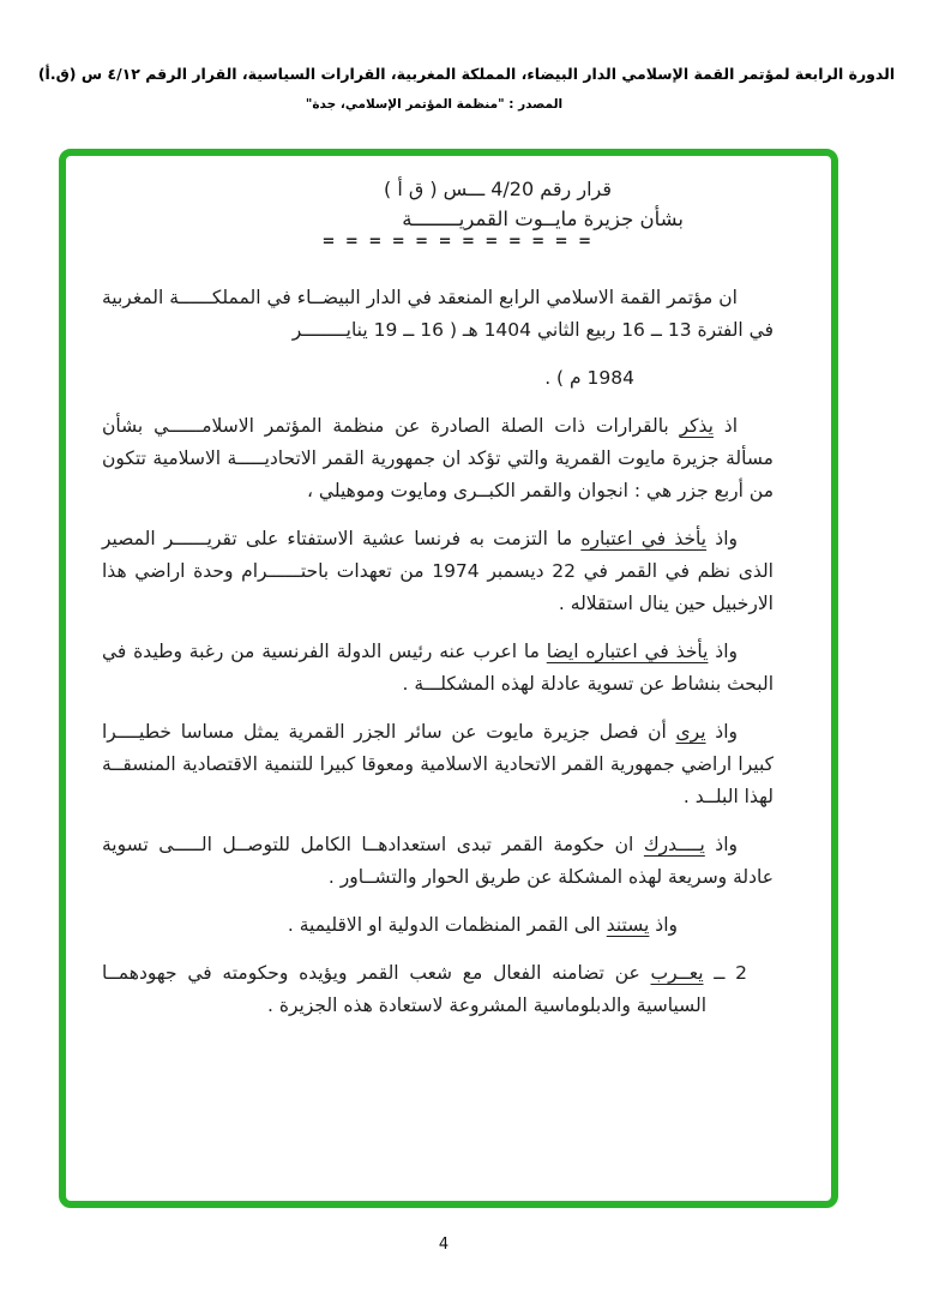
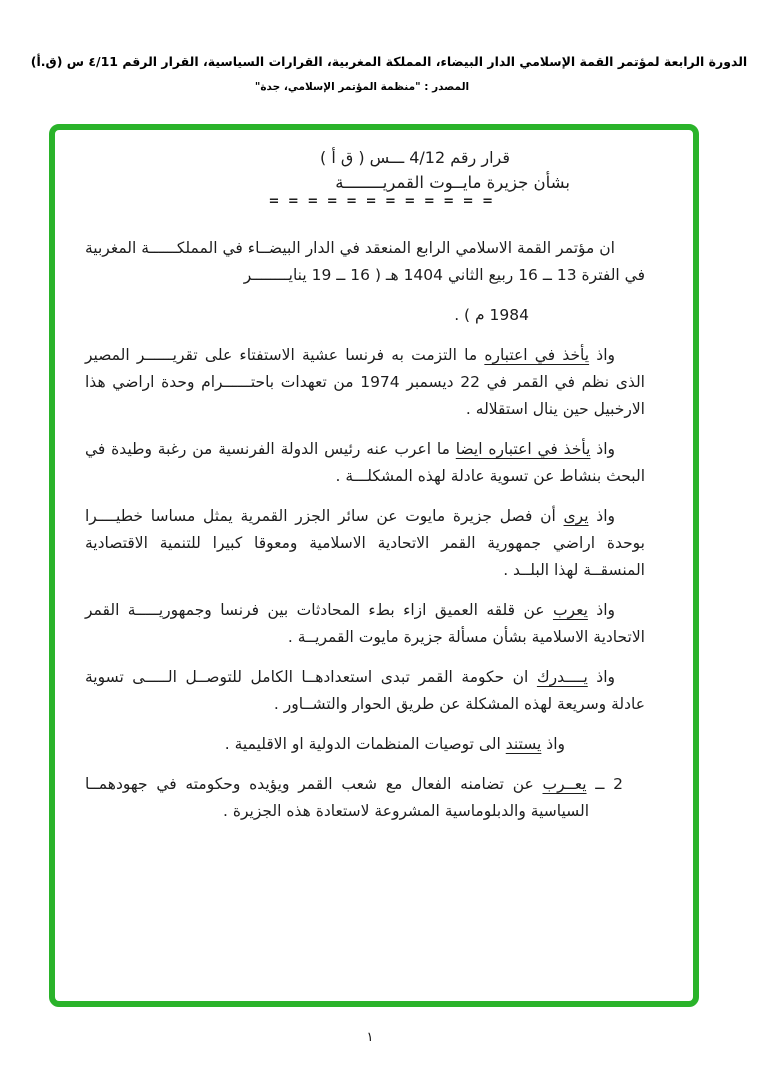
- الدورة الرابعة لمؤتمر القمة الإسلامي الدار البيضاء، المملكة المغربية، القرارات السياسية، القرار الرقم ٤/١٢ س (ق.أ)
+ الدورة الرابعة لمؤتمر القمة الإسلامي الدار البيضاء، المملكة المغربية، القرارات السياسية، القرار الرقم ٤/11 س (ق.أ)
  المصدر : "منظمة المؤتمر الإسلامي، جدة"
- قرار رقم 4/20 ـــس ( ق أ )
+ قرار رقم 4/12 ـــس ( ق أ )
  بشأن جزيرة مايــوت القمريــــــــة
  = = = = = = = = = = = =
  ان مؤتمر القمة الاسلامي الرابع المنعقد في الدار البيضــاء في المملكــــــة المغربية في الفترة 13 ــ 16 ربيع الثاني 1404 هـ ( 16 ــ 19 ينايــــــــر
  1984 م ) .
- اذ يذكر بالقرارات ذات الصلة الصادرة عن منظمة المؤتمر الاسلامــــــي بشأن مسألة جزيرة مايوت القمرية والتي تؤكد ان جمهورية القمر الاتحاديـــــة الاسلامية تتكون من أربع جزر هي : انجوان والقمر الكبــرى ومايوت وموهيلي ،
  واذ يأخذ في اعتباره ما التزمت به فرنسا عشية الاستفتاء على تقريــــــر المصير الذى نظم في القمر في 22 ديسمبر 1974 من تعهدات باحتــــــرام وحدة اراضي هذا الارخبيل حين ينال استقلاله .
  واذ يأخذ في اعتباره ايضا ما اعرب عنه رئيس الدولة الفرنسية من رغبة وطيدة في البحث بنشاط عن تسوية عادلة لهذه المشكلـــة .
- واذ يرى أن فصل جزيرة مايوت عن سائر الجزر القمرية يمثل مساسا خطيــــرا كبيرا اراضي جمهورية القمر الاتحادية الاسلامية ومعوقا كبيرا للتنمية الاقتصادية المنسقــة لهذا البلــد .
+ واذ يرى أن فصل جزيرة مايوت عن سائر الجزر القمرية يمثل مساسا خطيــــرا بوحدة اراضي جمهورية القمر الاتحادية الاسلامية ومعوقا كبيرا للتنمية الاقتصادية المنسقــة لهذا البلــد .
+ واذ يعرب عن قلقه العميق ازاء بطء المحادثات بين فرنسا وجمهوريـــــة القمر الاتحادية الاسلامية بشأن مسألة جزيرة مايوت القمريــة .
  واذ يــــدرك ان حكومة القمر تبدى استعدادهــا الكامل للتوصــل الـــــى تسوية عادلة وسريعة لهذه المشكلة عن طريق الحوار والتشــاور .
- واذ يستند الى القمر المنظمات الدولية او الاقليمية .
+ واذ يستند الى توصيات المنظمات الدولية او الاقليمية .
  2 ــ يعــرب عن تضامنه الفعال مع شعب القمر ويؤيده وحكومته في جهودهمــا السياسية والدبلوماسية المشروعة لاستعادة هذه الجزيرة .
- 4
+ ١
